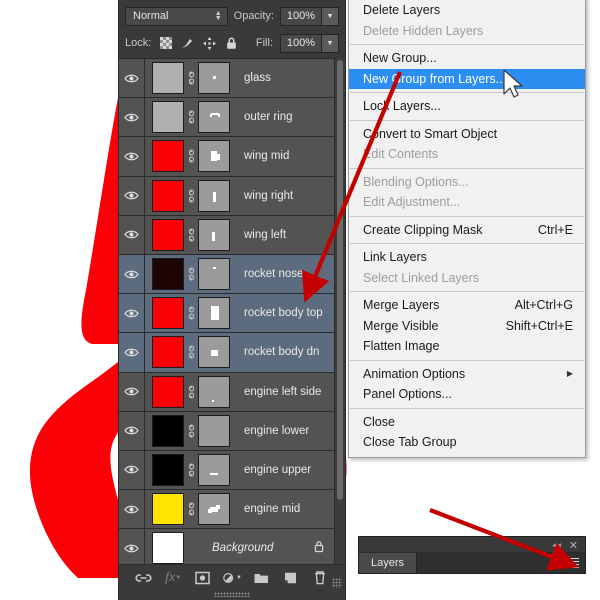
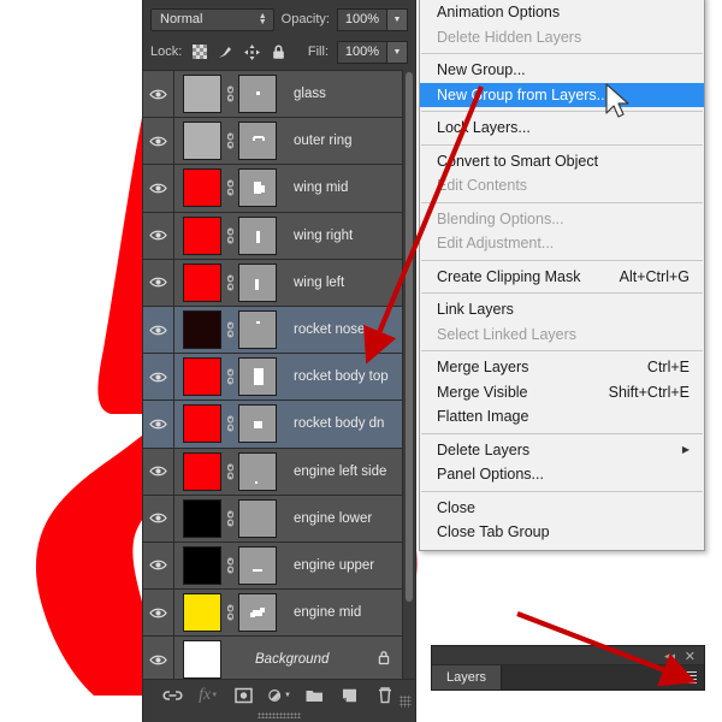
  Normal
  Opacity:
  100%
  Lock:
  Fill:
  100%
  glass
  outer ring
  wing mid
  wing right
  wing left
  rocket nose
  rocket body top
  rocket body dn
  engine left side
  engine lower
  engine upper
  engine mid
  Background
  fx
- Delete Layers
+ Animation Options
  Delete Hidden Layers
  New Group...
  Newroup from Layers..
  Loc Layers...
  Cnvert to Smart Object
  dit Contents
  Blending Options...
  Edit Adjustment...
  Create Clipping Mask
- Ctrl+E
+ Alt+Ctrl+G
  Link Layers
  Select Linked Layers
  Merge Layers
- Alt+Ctrl+G
+ Ctrl+E
  Merge Visible
  Shift+Ctrl+E
  Flatten Image
- Animation Options
+ Delete Layers
  ▶
  Panel Options...
  Close
  Close Tab Group
  ◂◂
  ✕
  Layers
